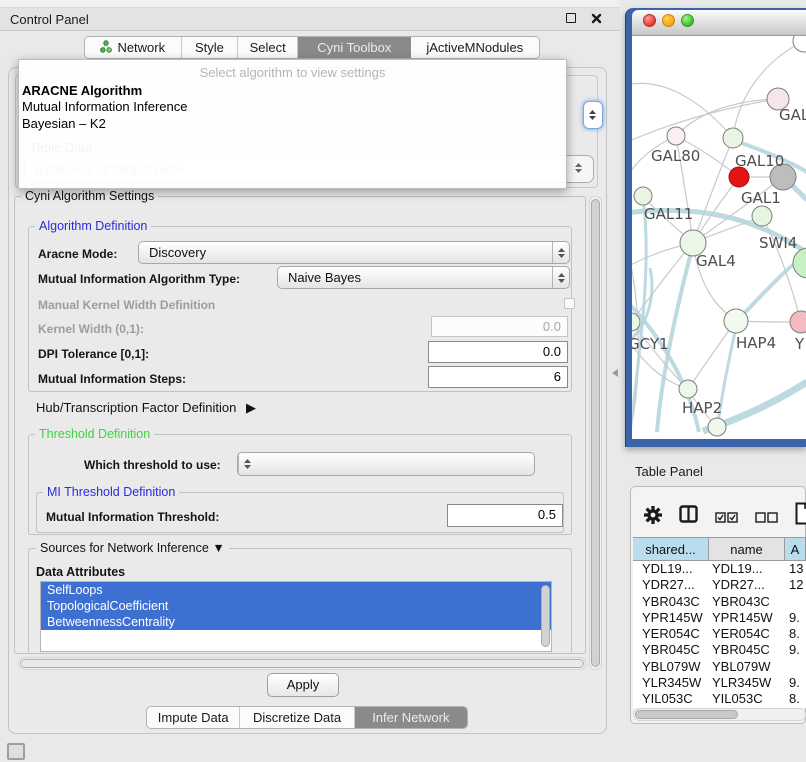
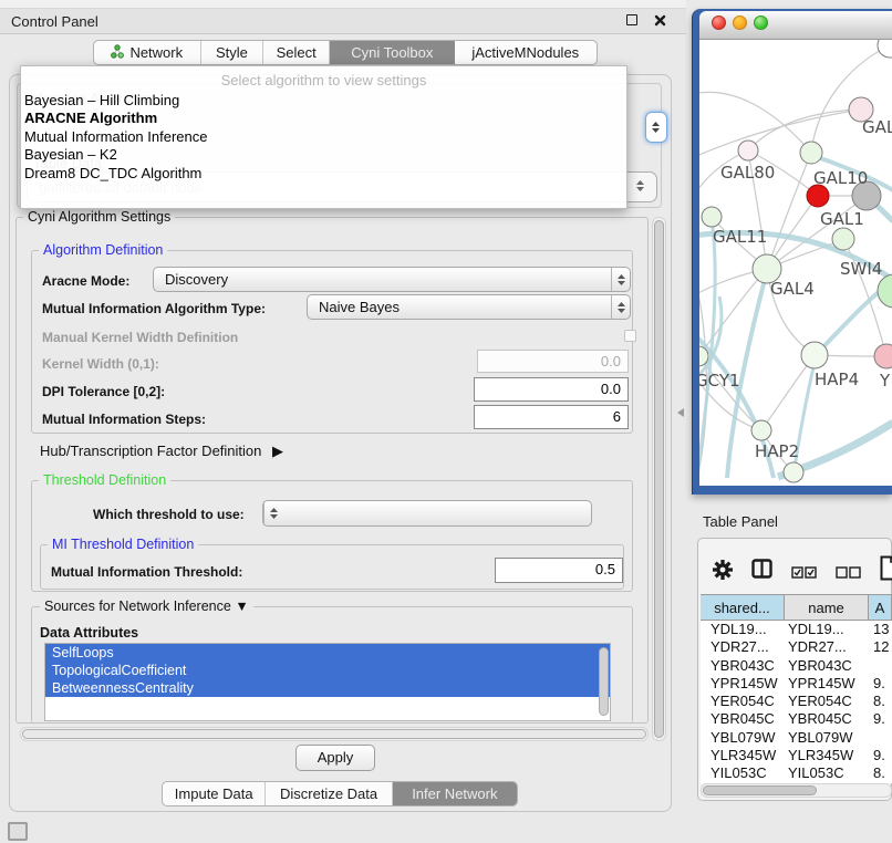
  Control Panel
  Network
  Style
  Select
  Cyni Toolbox
  jActiveMNodules
  Select algorithm to view settings
+ Bayesian – Hill Climbing
  ARACNE Algorithm
  Mutual Information Inference
  Bayesian – K2
+ Dream8 DC_TDC Algorithm
  Cyni Algorithm Settings
  Algorithm Definition
  Aracne Mode:
  Discovery
  Mutual Information Algorithm Type:
  Naive Bayes
  Manual Kernel Width Definition
  Kernel Width (0,1):
  0.0
- DPI Tolerance [0,1]:
+ DPI Tolerance [0,2]:
  0.0
  Mutual Information Steps:
  6
  Hub/Transcription Factor Definition ▶
  Threshold Definition
  Which threshold to use:
  MI Threshold Definition
  Mutual Information Threshold:
  0.5
  Sources for Network Inference ▼
  Data Attributes
  SelfLoops
  TopologicalCoefficient
  BetweennessCentrality
  Apply
  Impute Data
  Discretize Data
  Infer Network
  GAL
  GAL80
  GAL10
  GAL1
  SWI4
  GAL11
  GAL4
  GCY1
  HAP4
  Y
  HAP2
  Table Panel
  shared...
  name
  A
  YDL19...
  YDL19...
  13
  YDR27...
  YDR27...
  12
  YBR043C
  YBR043C
  YPR145W
  YPR145W
  9.
  YER054C
  YER054C
  8.
  YBR045C
  YBR045C
  9.
  YBL079W
  YBL079W
  YLR345W
  YLR345W
  9.
  YIL053C
  YIL053C
  8.
